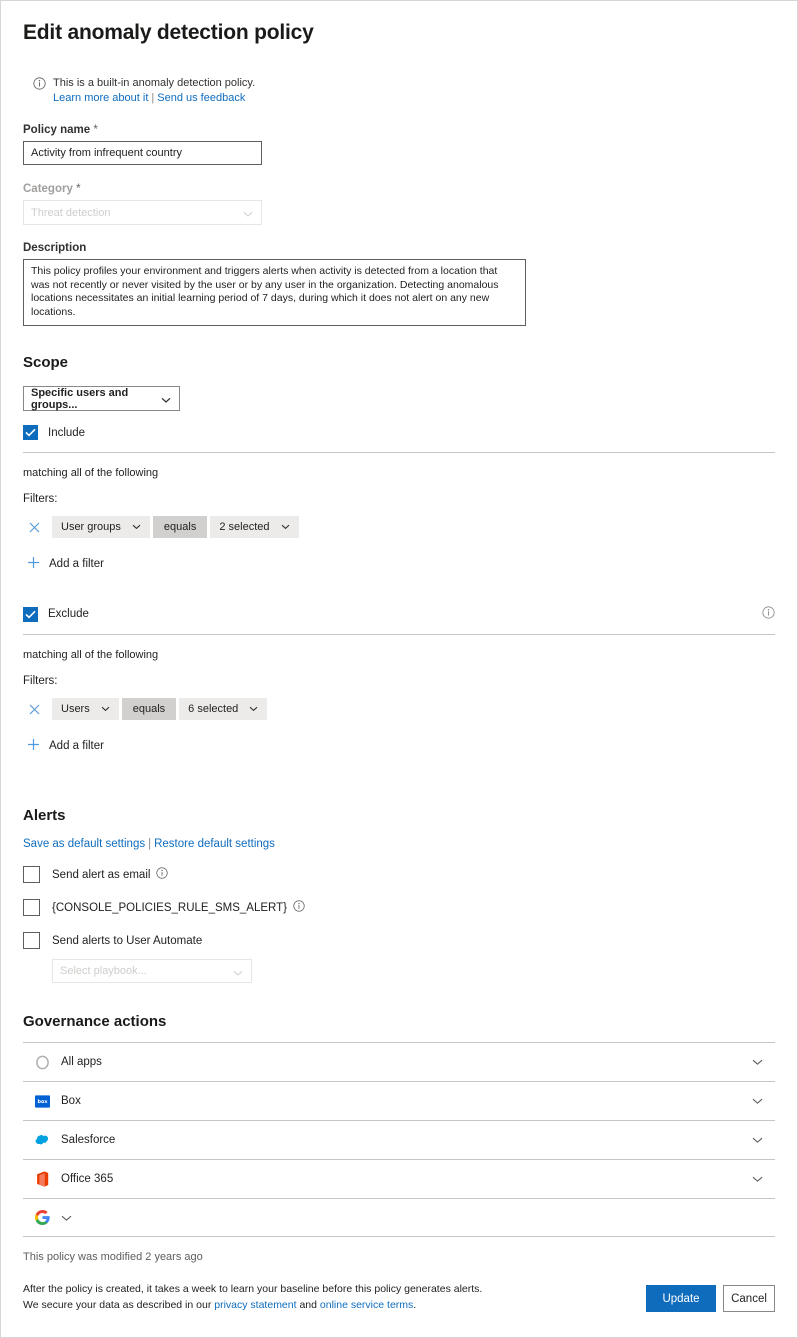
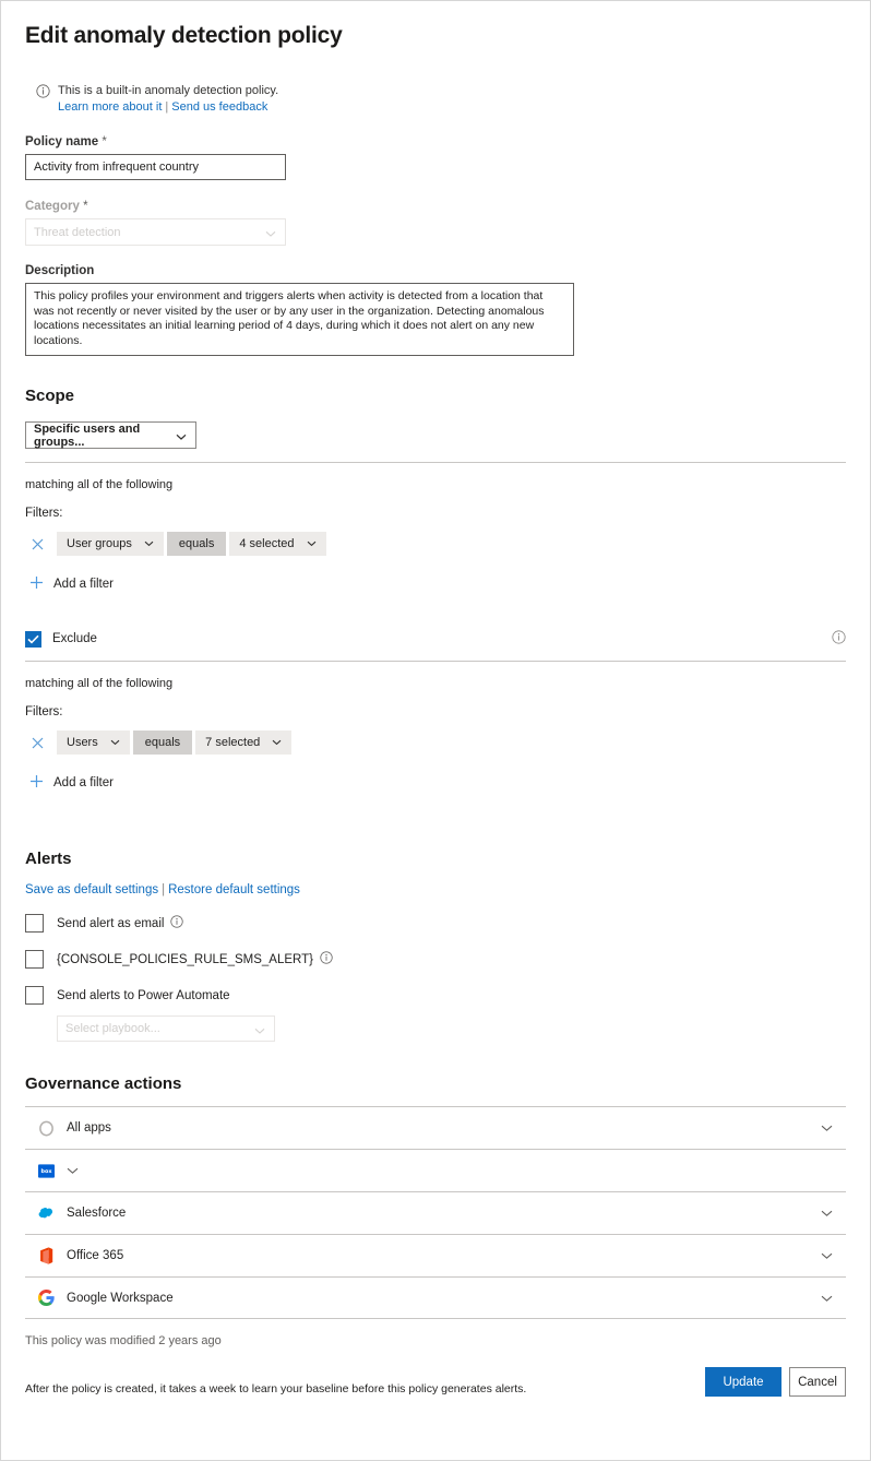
  Edit anomaly detection policy
  This is a built-in anomaly detection policy.
  Learn more about it | Send us feedback
  Policy name *
  Activity from infrequent country
  Category *
  Threat detection
  Description
- This policy profiles your environment and triggers alerts when activity is detected from a location that was not recently or never visited by the user or by any user in the organization. Detecting anomalous locations necessitates an initial learning period of 7 days, during which it does not alert on any new locations.
+ This policy profiles your environment and triggers alerts when activity is detected from a location that was not recently or never visited by the user or by any user in the organization. Detecting anomalous locations necessitates an initial learning period of 4 days, during which it does not alert on any new locations.
  Scope
  Specific users and groups...
- Include
  matching all of the following
  Filters:
  User groups
  equals
- 2 selected
+ 4 selected
  Add a filter
  Exclude
  matching all of the following
  Filters:
  Users
  equals
- 6 selected
+ 7 selected
  Add a filter
  Alerts
  Save as default settings | Restore default settings
  Send alert as email
  {CONSOLE_POLICIES_RULE_SMS_ALERT}
- Send alerts to User Automate
+ Send alerts to Power Automate
  Select playbook...
  Governance actions
  All apps
- Box
  Salesforce
  Office 365
+ Google Workspace
  This policy was modified 2 years ago
  After the policy is created, it takes a week to learn your baseline before this policy generates alerts.
- We secure your data as described in our privacy statement and online service terms.
  Update
  Cancel
